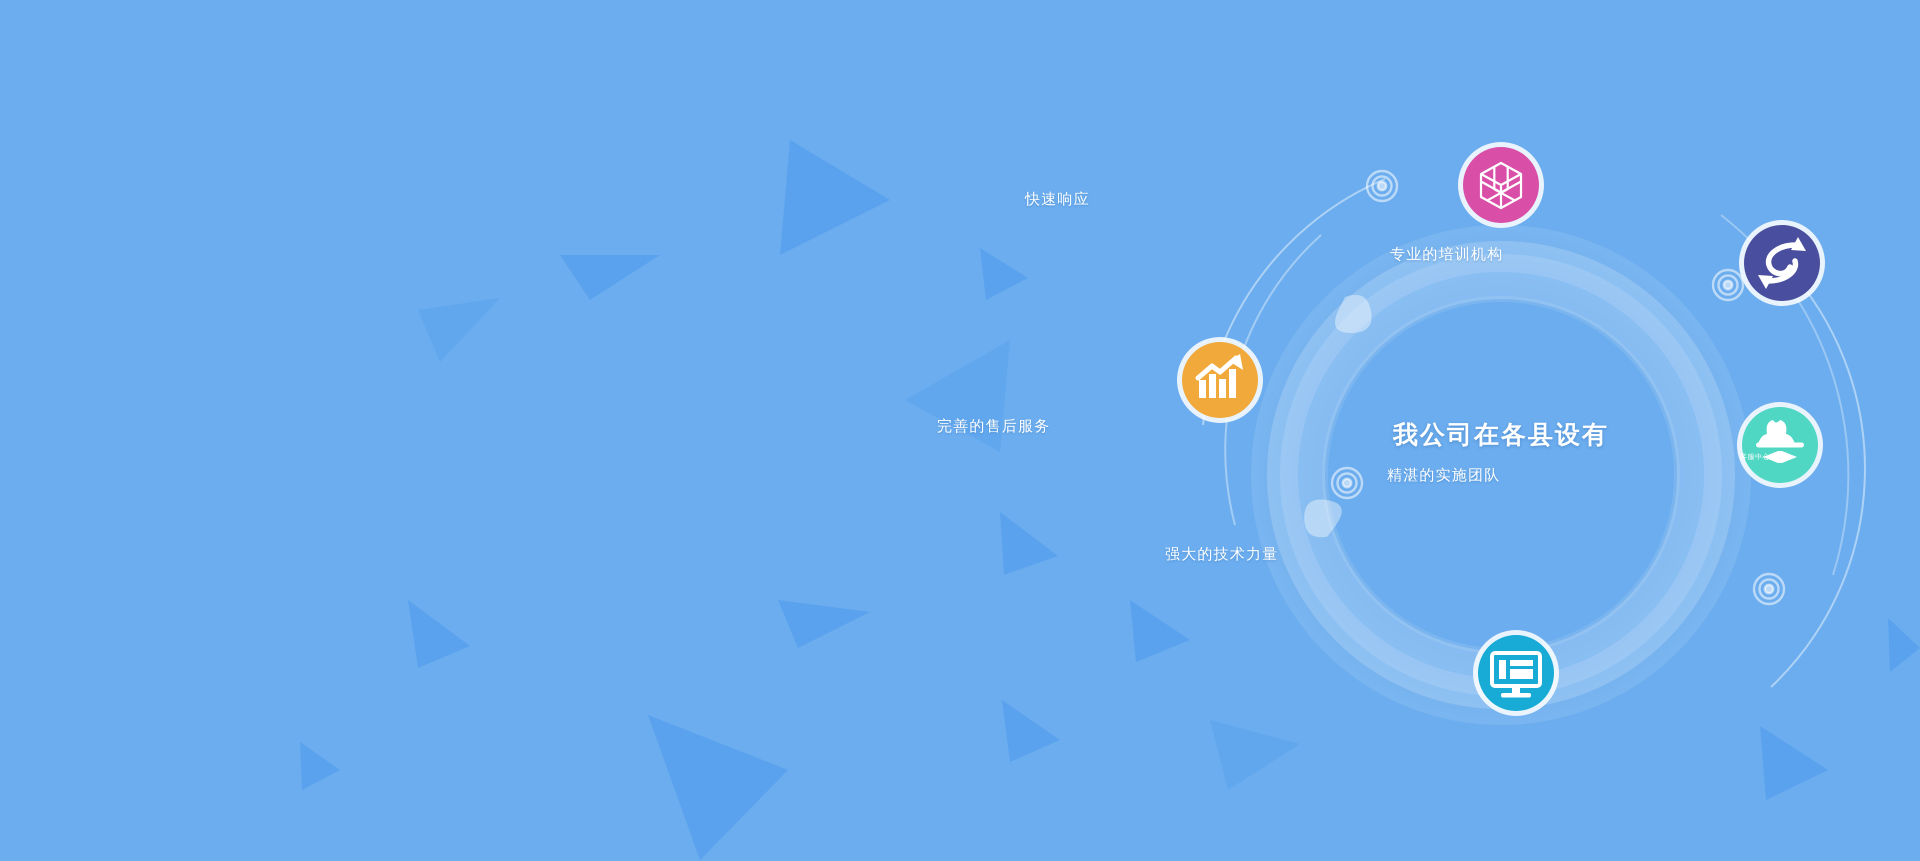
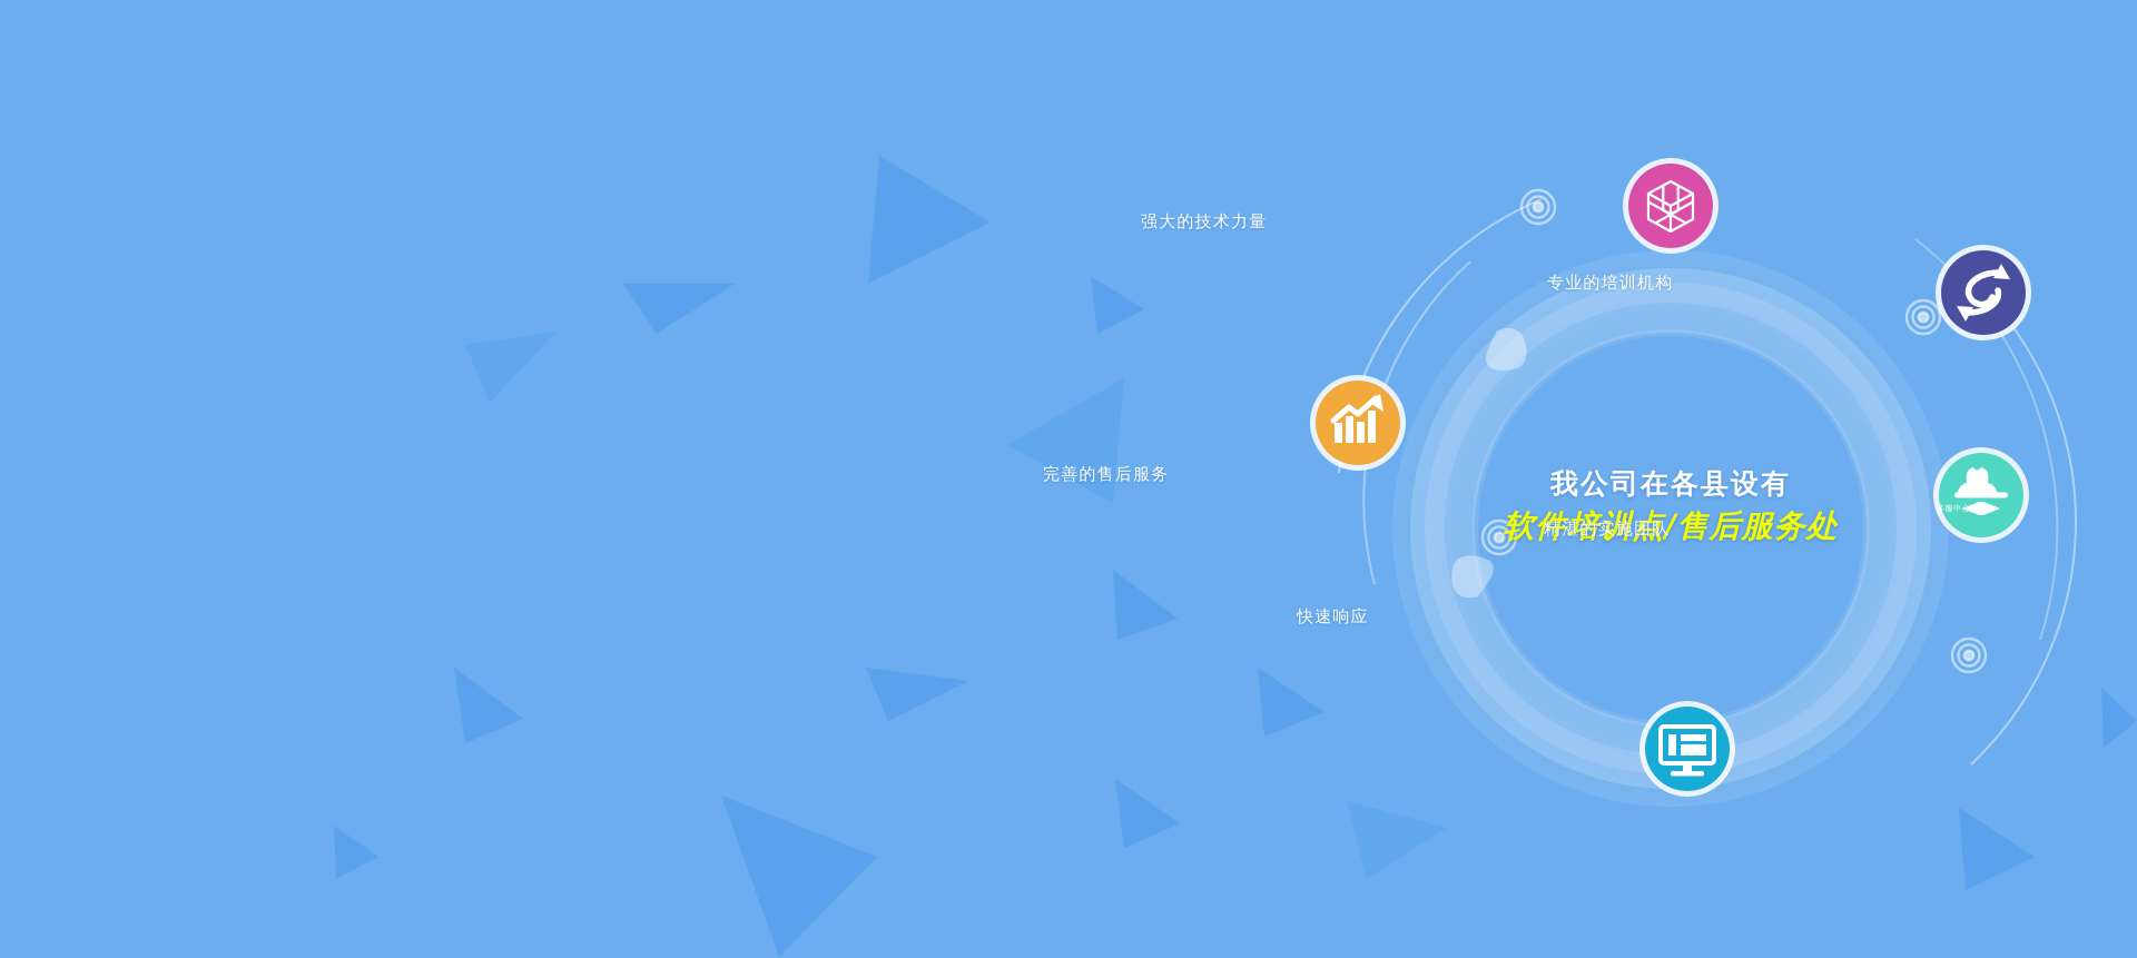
  我公司在各县设有
+ 软件培训点/售后服务处
  客服中心
- 快速响应
+ 强大的技术力量
  专业的培训机构
  精湛的实施团队
- 强大的技术力量
+ 快速响应
  完善的售后服务
